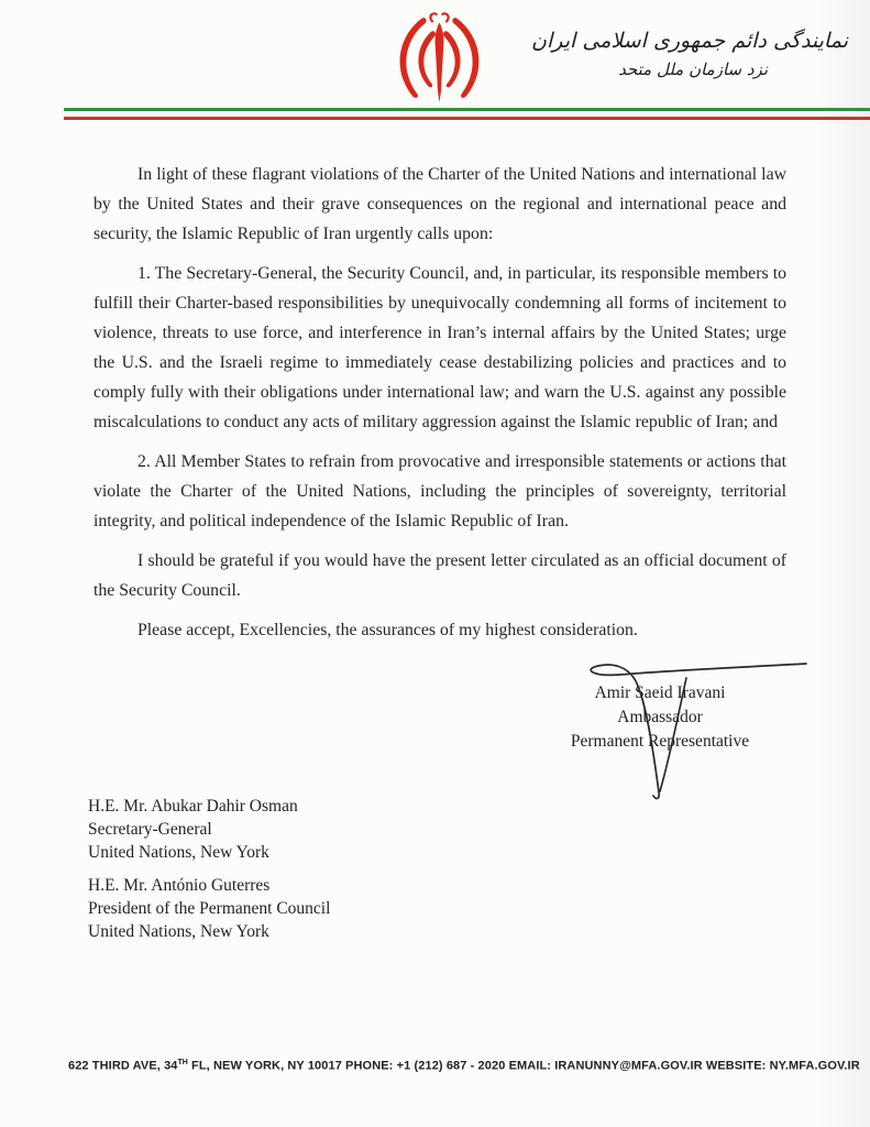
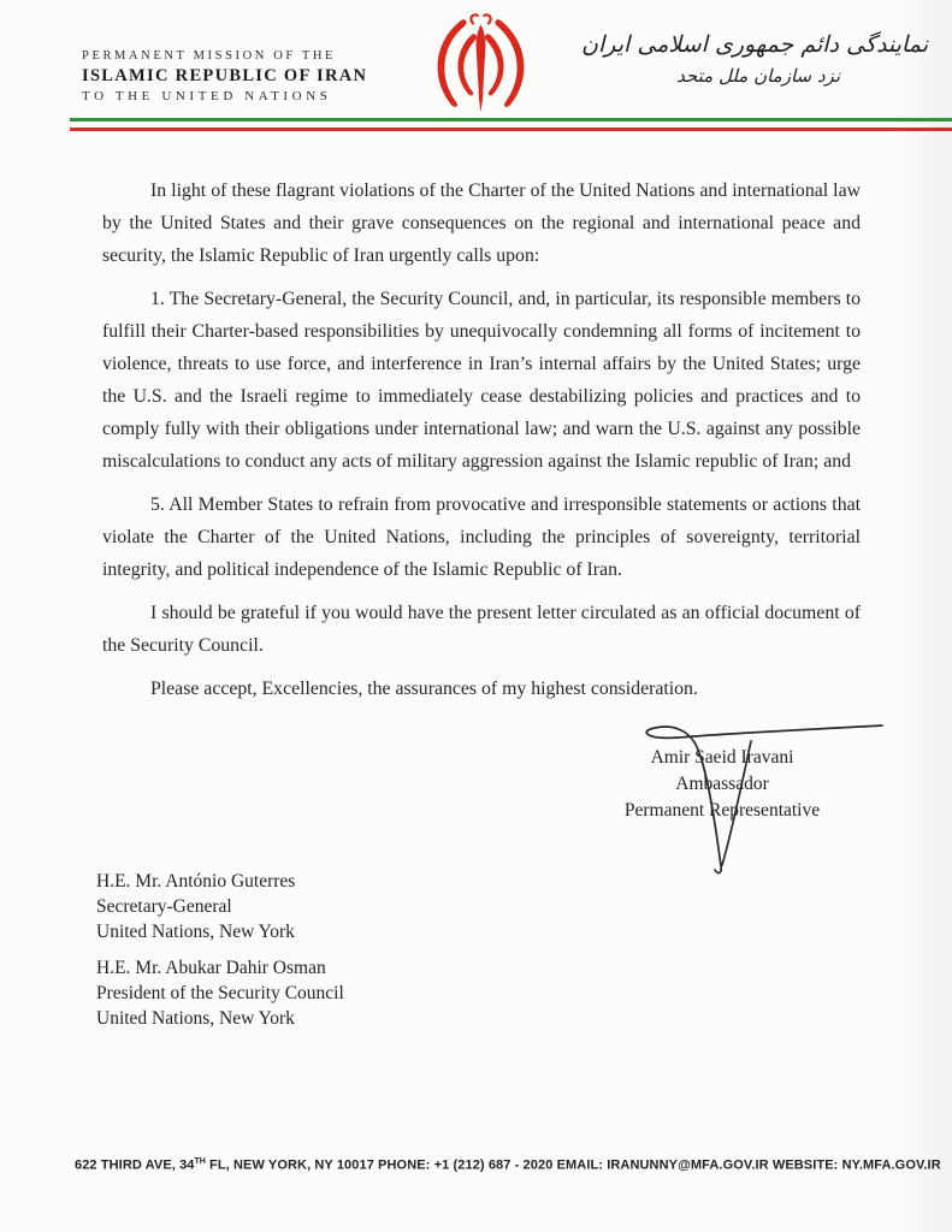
+ PERMANENT MISSION OF THE
+ ISLAMIC REPUBLIC OF IRAN
+ TO THE UNITED NATIONS
  نمایندگی دائم جمهوری اسلامی ایران
  نزد سازمان ملل متحد
  In light of these flagrant violations of the Charter of the United Nations and international law by the United States and their grave consequences on the regional and international peace and security, the Islamic Republic of Iran urgently calls upon:
  1. The Secretary-General, the Security Council, and, in particular, its responsible members to fulfill their Charter-based responsibilities by unequivocally condemning all forms of incitement to violence, threats to use force, and interference in Iran’s internal affairs by the United States; urge the U.S. and the Israeli regime to immediately cease destabilizing policies and practices and to comply fully with their obligations under international law; and warn the U.S. against any possible miscalculations to conduct any acts of military aggression against the Islamic republic of Iran; and
- 2. All Member States to refrain from provocative and irresponsible statements or actions that violate the Charter of the United Nations, including the principles of sovereignty, territorial integrity, and political independence of the Islamic Republic of Iran.
+ 5. All Member States to refrain from provocative and irresponsible statements or actions that violate the Charter of the United Nations, including the principles of sovereignty, territorial integrity, and political independence of the Islamic Republic of Iran.
  I should be grateful if you would have the present letter circulated as an official document of the Security Council.
  Please accept, Excellencies, the assurances of my highest consideration.
  Amiraeid Iravani
  Amassador
  Permanent Representative
- H.E. Mr. Abukar Dahir Osman
+ H.E. Mr. António Guterres
  Secretary-General
  United Nations, New York
- H.E. Mr. António Guterres
+ H.E. Mr. Abukar Dahir Osman
- President of the Permanent Council
+ President of the Security Council
  United Nations, New York
  622 THIRD AVE, 34 FL, NEW YORK, NY 10017 PHONE: +1 (212) 687 - 2020 EMAIL: IRANUNNY@MFA.GOV.IR WEBSITE: NY.MFA.GOV.IR
